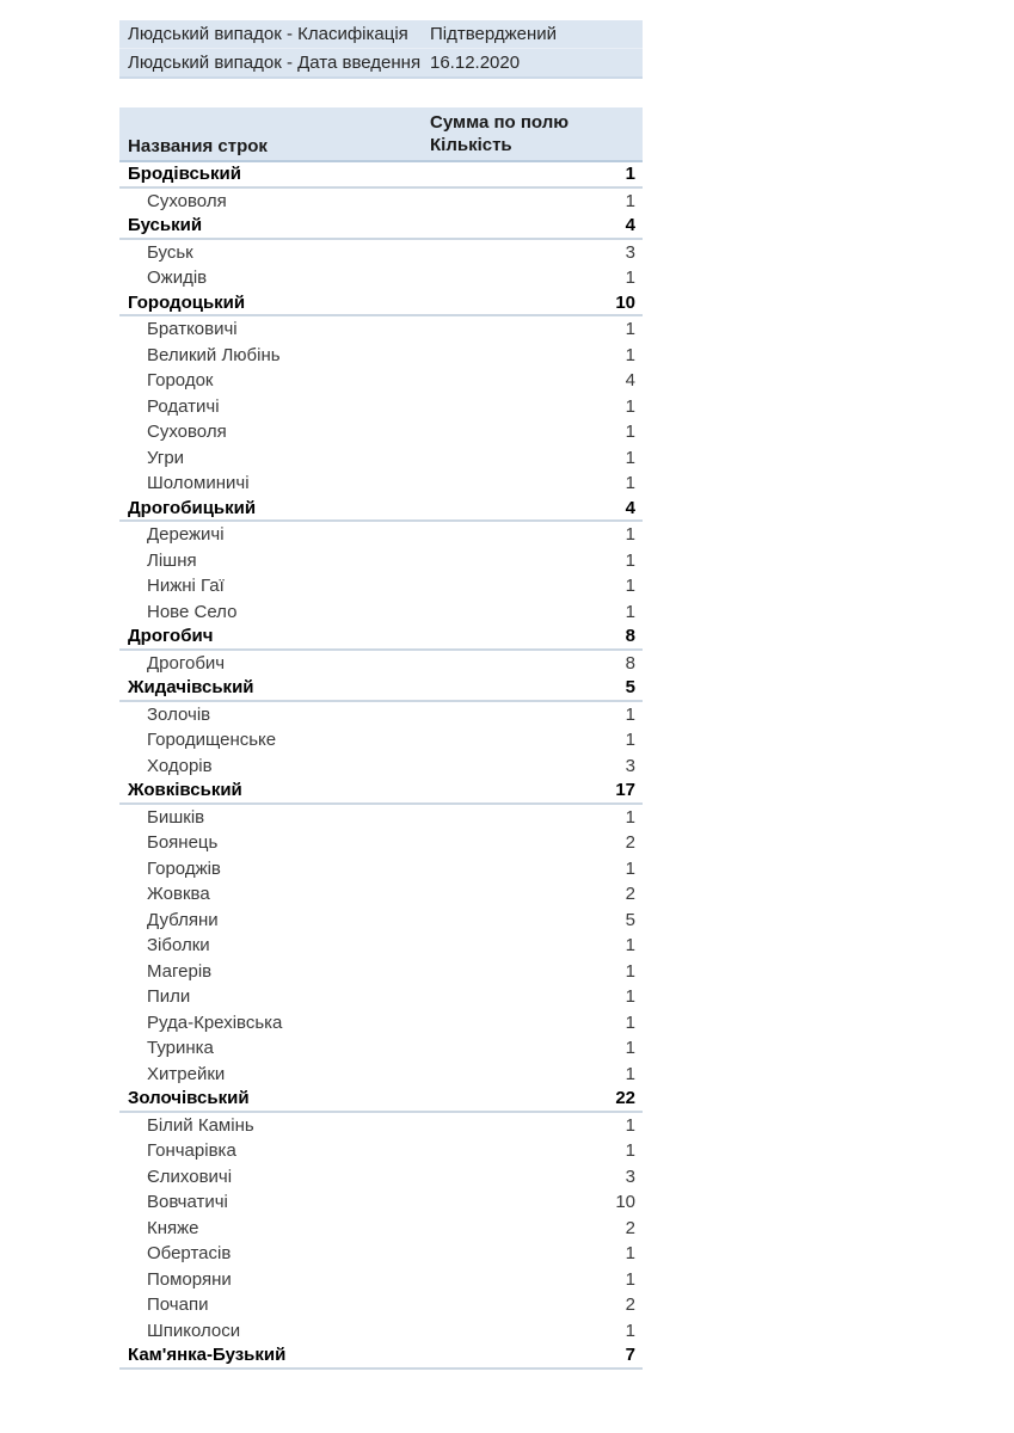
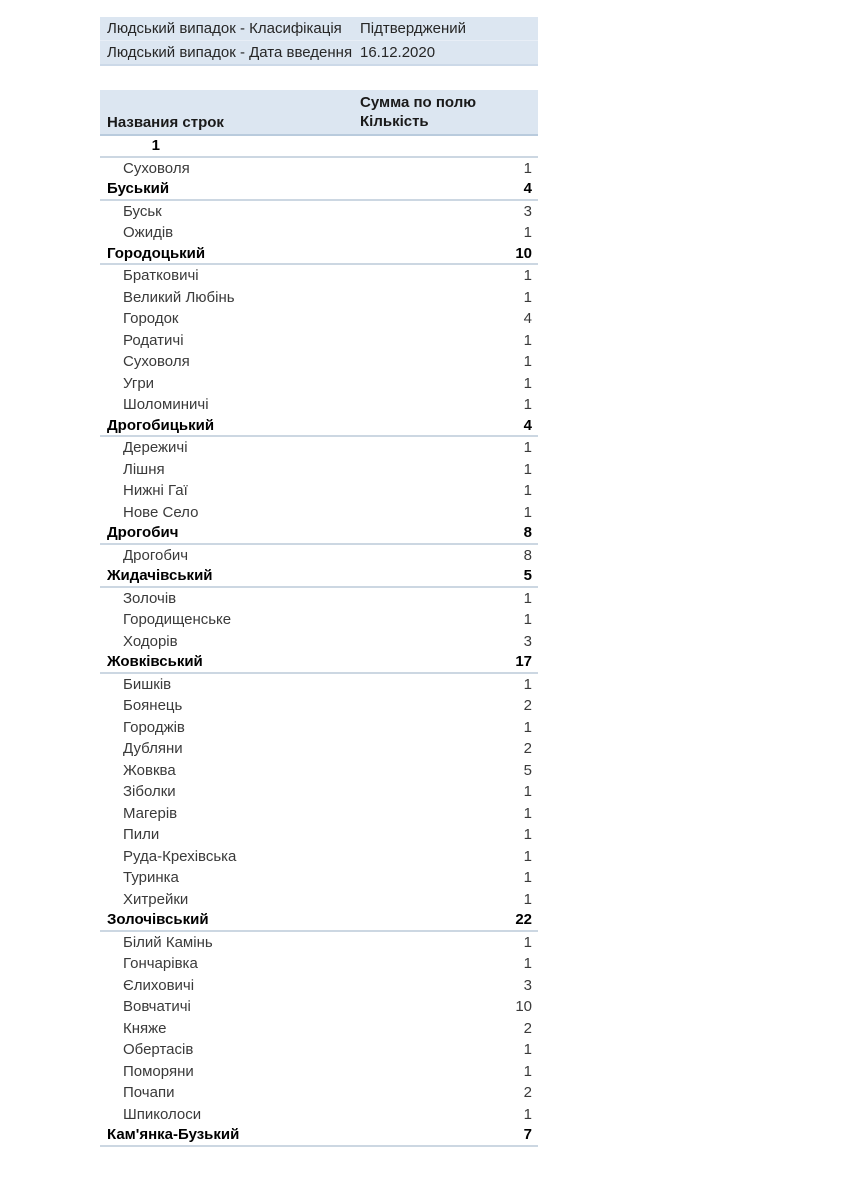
  Людський випадок - Класифікація
  Підтверджений
  Людський випадок - Дата введення
  16.12.2020
  Названия строк
  Сумма по полю
  Кількість
- Бродівський
  1
  Суховоля
  1
  Буський
  4
  Буськ
  3
  Ожидів
  1
  Городоцький
  10
  Братковичі
  1
  Великий Любінь
  1
  Городок
  4
  Родатичі
  1
  Суховоля
  1
  Угри
  1
  Шоломиничі
  1
  Дрогобицький
  4
  Дережичі
  1
  Лішня
  1
  Нижні Гаї
  1
  Нове Село
  1
  Дрогобич
  8
  Дрогобич
  8
  Жидачівський
  5
  Золочів
  1
  Городищенське
  1
  Ходорів
  3
  Жовківський
  17
  Бишків
  1
  Боянець
  2
  Городжів
  1
- Жовква
+ Дубляни
  2
- Дубляни
+ Жовква
  5
  Зіболки
  1
  Магерів
  1
  Пили
  1
  Руда-Крехівська
  1
  Туринка
  1
  Хитрейки
  1
  Золочівський
  22
  Білий Камінь
  1
  Гончарівка
  1
  Єлиховичі
  3
  Вовчатичі
  10
  Княже
  2
  Обертасів
  1
  Поморяни
  1
  Почапи
  2
  Шпиколоси
  1
  Кам'янка-Бузький
  7
